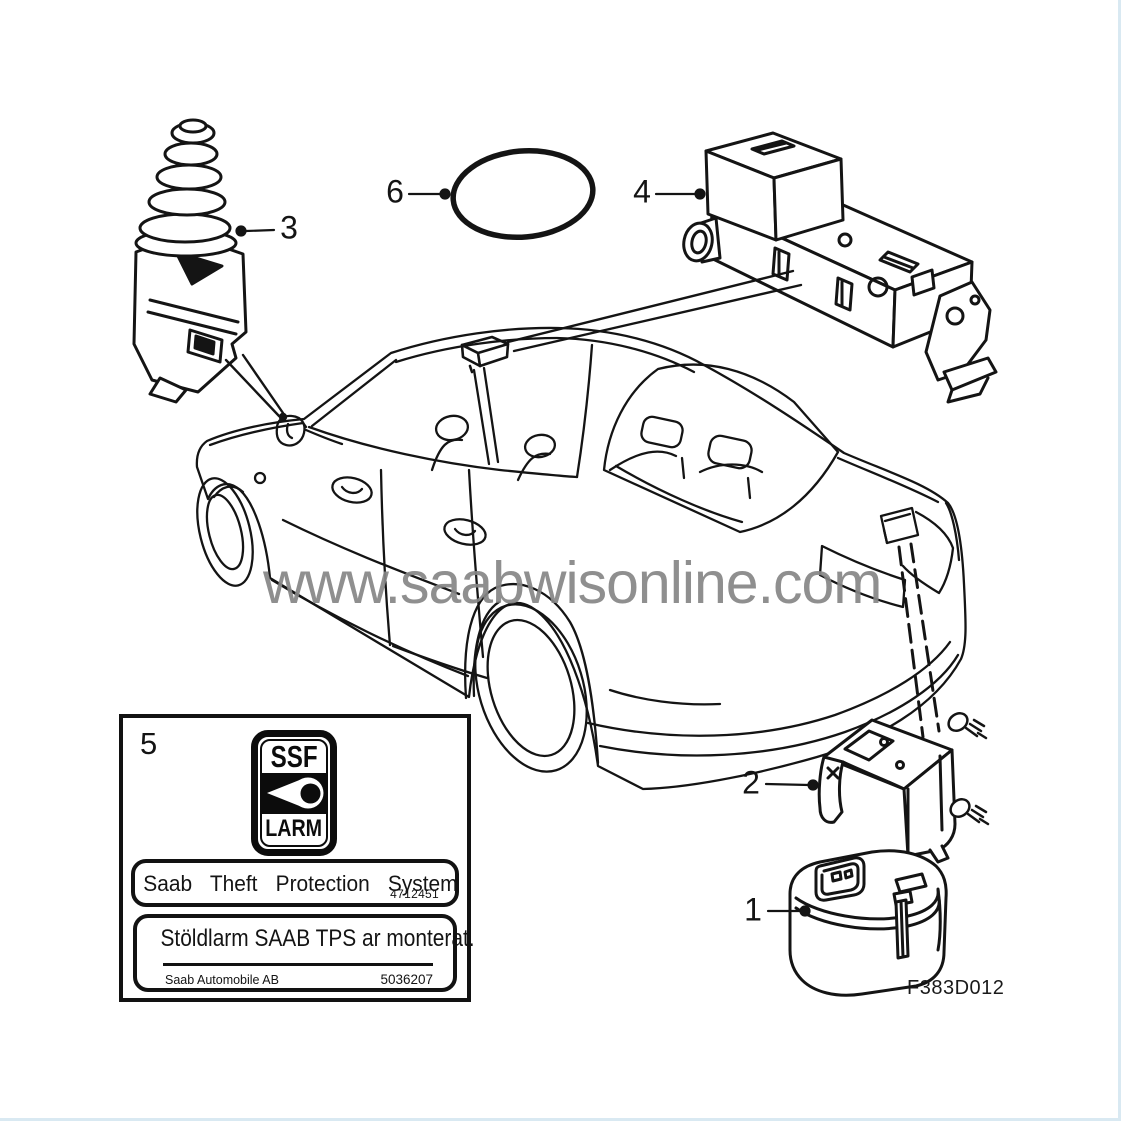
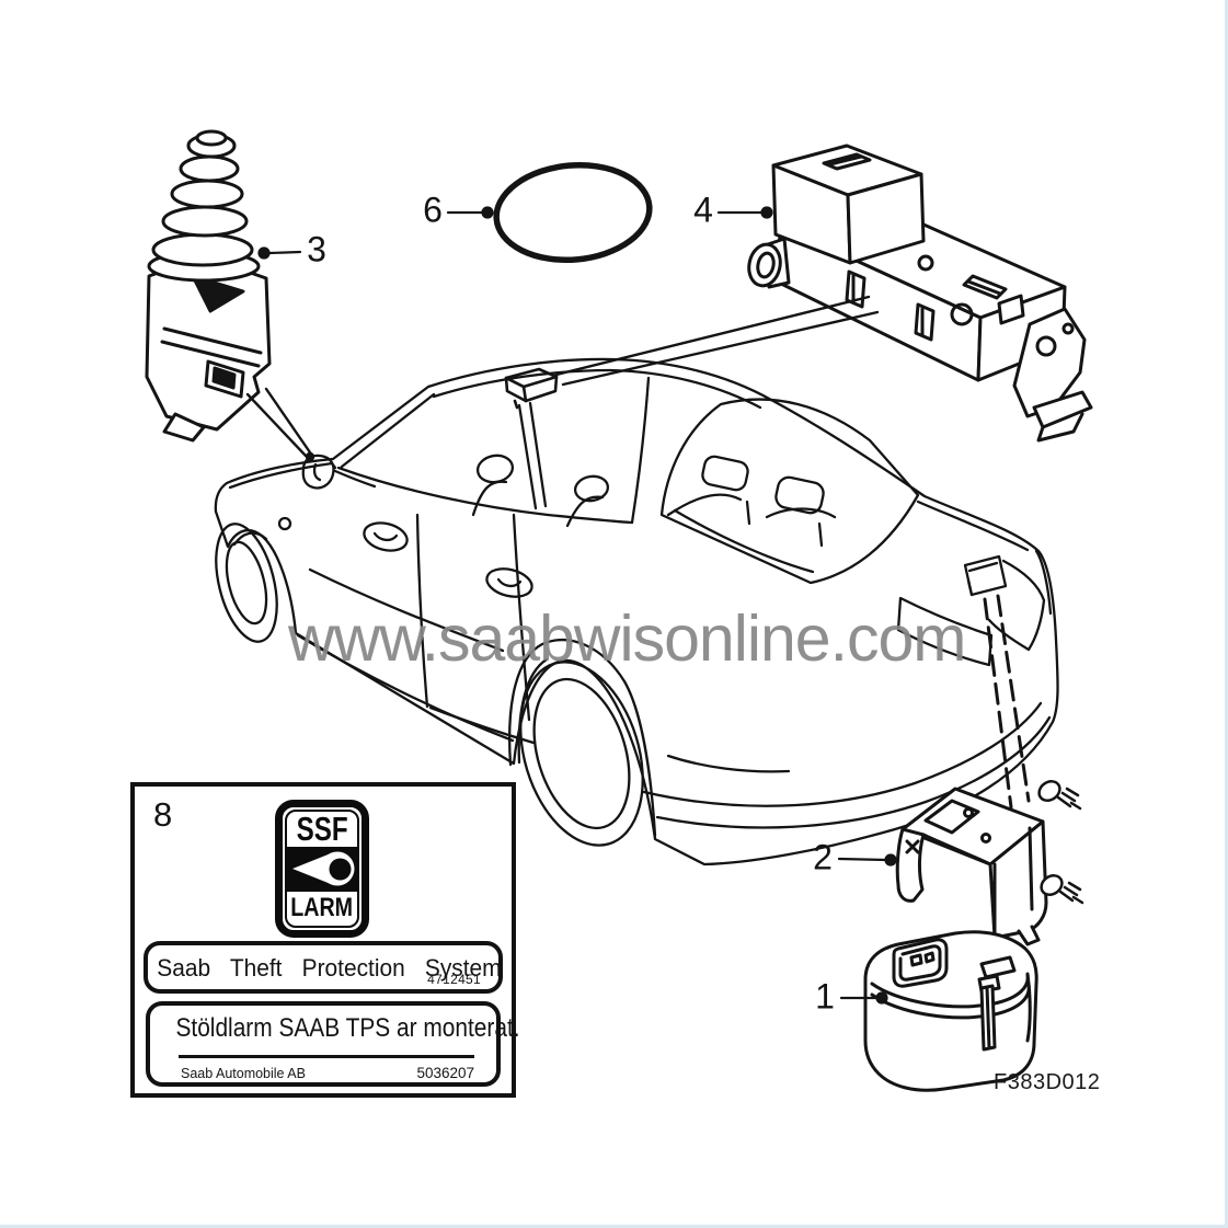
  www.saabwisonline.com
  1
  2
  3
  4
  6
  F383D012
- 5
+ 8
  SSF
  LARM
  Saab Theft Protection System
  4712451
  Stöldlarm SAAB TPS ar monterat.
  Saab Automobile AB
  5036207
